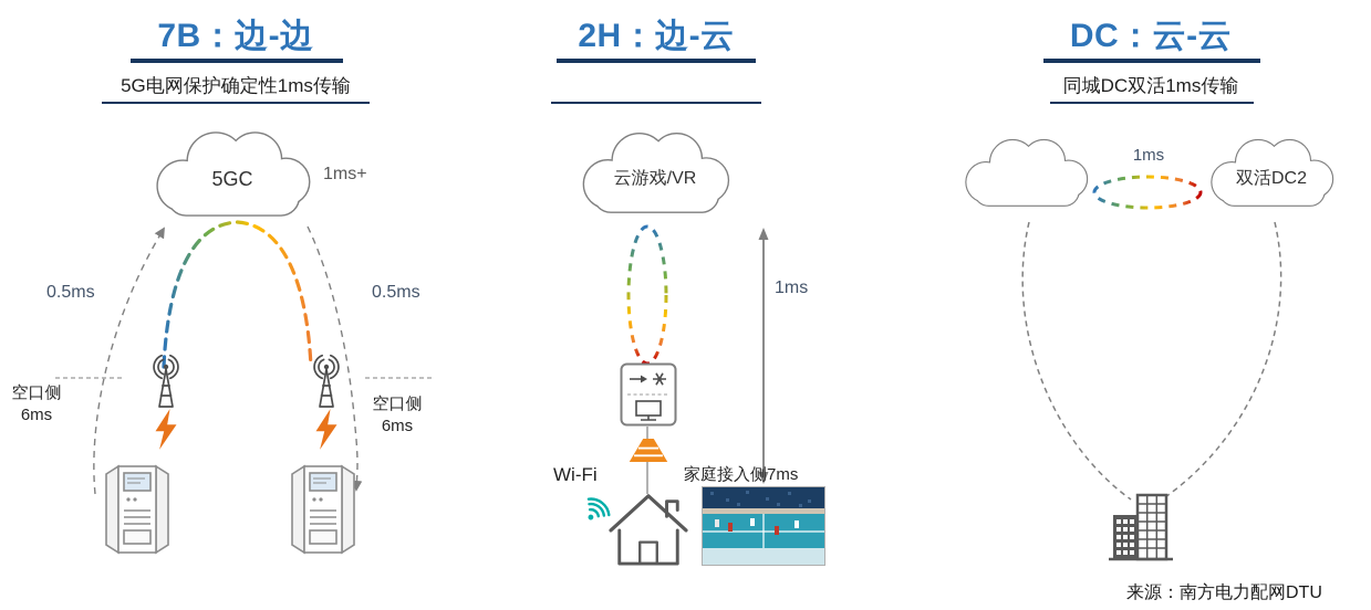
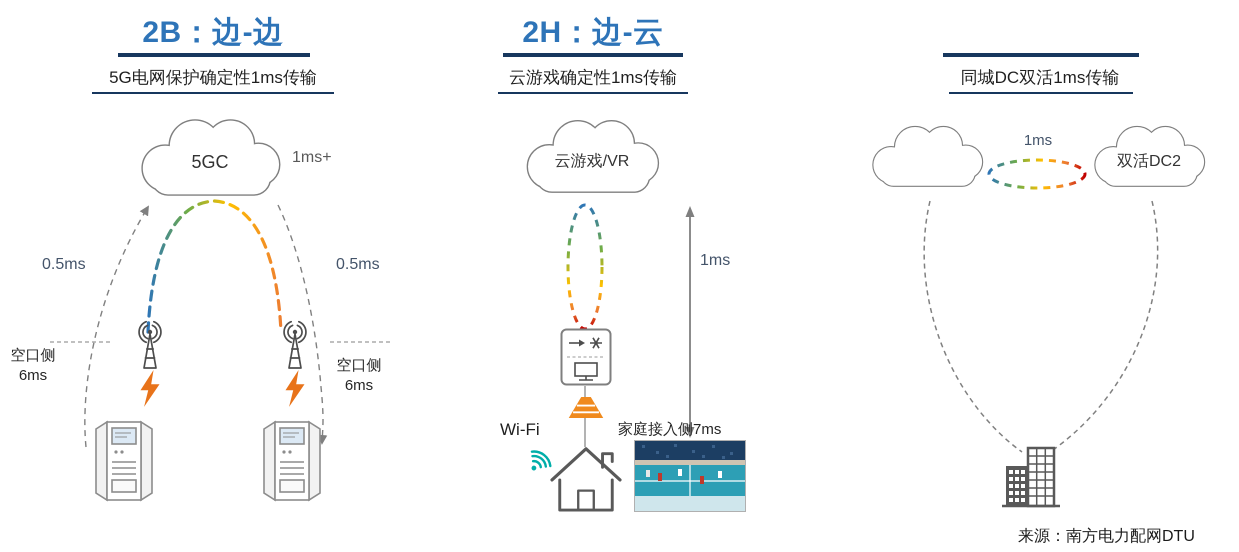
- 7B：边-边
+ 2B：边-边
  5G电网保护确定性1ms传输
  5GC
  1ms+
  0.5ms
  0.5ms
  空口侧
  6ms
  空口侧
  6ms
  2H：边-云
+ 云游戏确定性1ms传输
  云游戏/VR
  1ms
  Wi-Fi
  家庭接入侧7ms
- DC：云-云
  同城DC双活1ms传输
  双活DC2
  1ms
  来源：南方电力配网DTU
